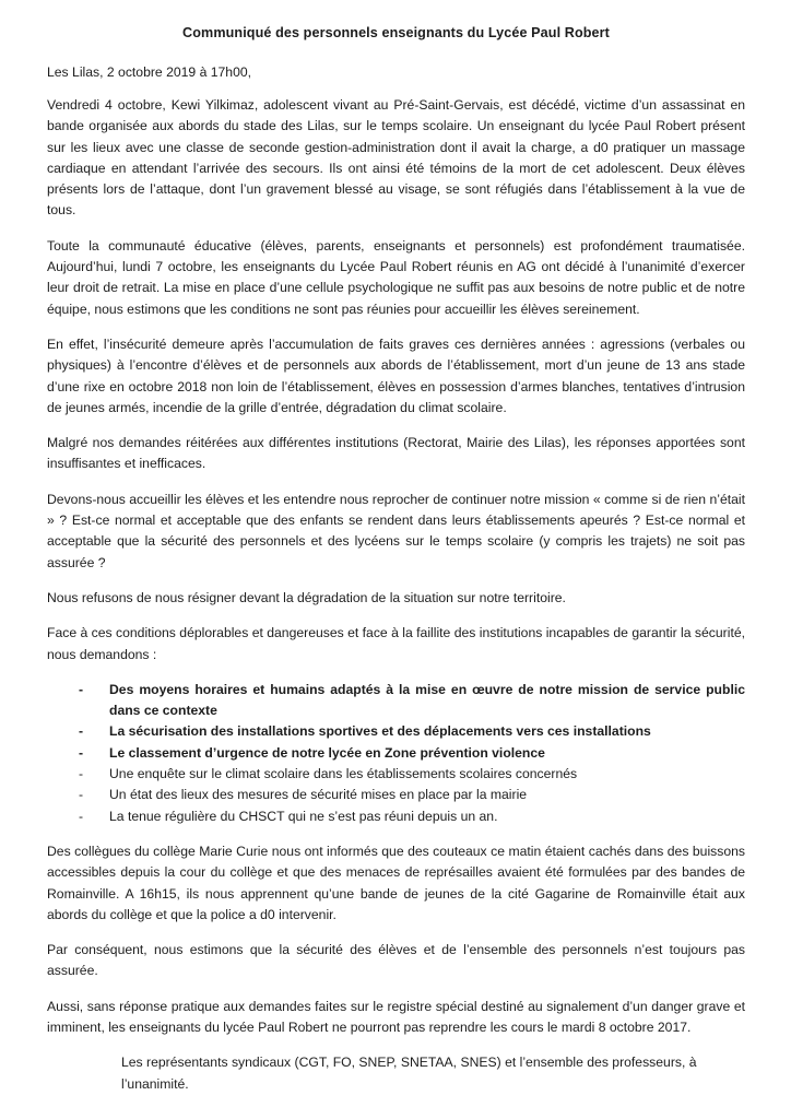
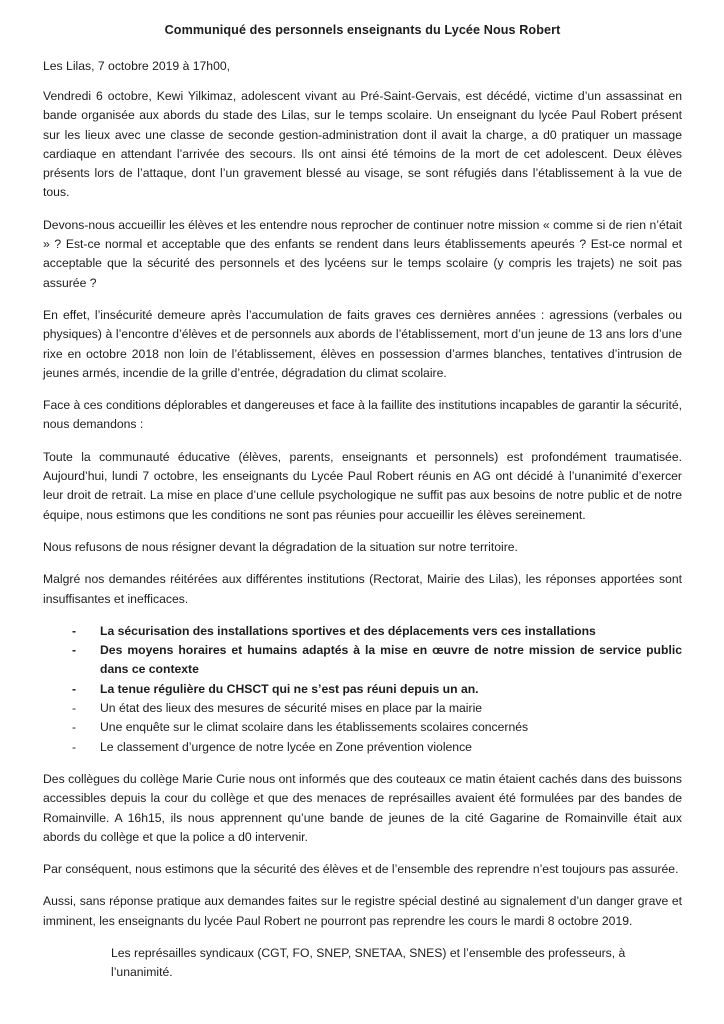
- Communiqué des personnels enseignants du Lycée Paul Robert
+ Communiqué des personnels enseignants du Lycée Nous Robert
- Les Lilas, 2 octobre 2019 à 17h00,
+ Les Lilas, 7 octobre 2019 à 17h00,
- Vendredi 4 octobre, Kewi Yilkimaz, adolescent vivant au Pré-Saint-Gervais, est décédé, victime d’un assassinat en bande organisée aux abords du stade des Lilas, sur le temps scolaire. Un enseignant du lycée Paul Robert présent sur les lieux avec une classe de seconde gestion-administration dont il avait la charge, a d0 pratiquer un massage cardiaque en attendant l’arrivée des secours. Ils ont ainsi été témoins de la mort de cet adolescent. Deux élèves présents lors de l’attaque, dont l’un gravement blessé au visage, se sont réfugiés dans l’établissement à la vue de tous.
+ Vendredi 6 octobre, Kewi Yilkimaz, adolescent vivant au Pré-Saint-Gervais, est décédé, victime d’un assassinat en bande organisée aux abords du stade des Lilas, sur le temps scolaire. Un enseignant du lycée Paul Robert présent sur les lieux avec une classe de seconde gestion-administration dont il avait la charge, a d0 pratiquer un massage cardiaque en attendant l’arrivée des secours. Ils ont ainsi été témoins de la mort de cet adolescent. Deux élèves présents lors de l’attaque, dont l’un gravement blessé au visage, se sont réfugiés dans l’établissement à la vue de tous.
- Toute la communauté éducative (élèves, parents, enseignants et personnels) est profondément traumatisée. Aujourd’hui, lundi 7 octobre, les enseignants du Lycée Paul Robert réunis en AG ont décidé à l’unanimité d’exercer leur droit de retrait. La mise en place d’une cellule psychologique ne suffit pas aux besoins de notre public et de notre équipe, nous estimons que les conditions ne sont pas réunies pour accueillir les élèves sereinement.
+ Devons-nous accueillir les élèves et les entendre nous reprocher de continuer notre mission « comme si de rien n’était » ? Est-ce normal et acceptable que des enfants se rendent dans leurs établissements apeurés ? Est-ce normal et acceptable que la sécurité des personnels et des lycéens sur le temps scolaire (y compris les trajets) ne soit pas assurée ?
- En effet, l’insécurité demeure après l’accumulation de faits graves ces dernières années : agressions (verbales ou physiques) à l’encontre d’élèves et de personnels aux abords de l’établissement, mort d’un jeune de 13 ans stade d’une rixe en octobre 2018 non loin de l’établissement, élèves en possession d’armes blanches, tentatives d’intrusion de jeunes armés, incendie de la grille d’entrée, dégradation du climat scolaire.
+ En effet, l’insécurité demeure après l’accumulation de faits graves ces dernières années : agressions (verbales ou physiques) à l’encontre d’élèves et de personnels aux abords de l’établissement, mort d’un jeune de 13 ans lors d’une rixe en octobre 2018 non loin de l’établissement, élèves en possession d’armes blanches, tentatives d’intrusion de jeunes armés, incendie de la grille d’entrée, dégradation du climat scolaire.
- Malgré nos demandes réitérées aux différentes institutions (Rectorat, Mairie des Lilas), les réponses apportées sont insuffisantes et inefficaces.
+ Face à ces conditions déplorables et dangereuses et face à la faillite des institutions incapables de garantir la sécurité, nous demandons :
- Devons-nous accueillir les élèves et les entendre nous reprocher de continuer notre mission « comme si de rien n’était » ? Est-ce normal et acceptable que des enfants se rendent dans leurs établissements apeurés ? Est-ce normal et acceptable que la sécurité des personnels et des lycéens sur le temps scolaire (y compris les trajets) ne soit pas assurée ?
+ Toute la communauté éducative (élèves, parents, enseignants et personnels) est profondément traumatisée. Aujourd’hui, lundi 7 octobre, les enseignants du Lycée Paul Robert réunis en AG ont décidé à l’unanimité d’exercer leur droit de retrait. La mise en place d’une cellule psychologique ne suffit pas aux besoins de notre public et de notre équipe, nous estimons que les conditions ne sont pas réunies pour accueillir les élèves sereinement.
  Nous refusons de nous résigner devant la dégradation de la situation sur notre territoire.
- Face à ces conditions déplorables et dangereuses et face à la faillite des institutions incapables de garantir la sécurité, nous demandons :
+ Malgré nos demandes réitérées aux différentes institutions (Rectorat, Mairie des Lilas), les réponses apportées sont insuffisantes et inefficaces.
  -
- Des moyens horaires et humains adaptés à la mise en œuvre de notre mission de service public dans ce contexte
+ La sécurisation des installations sportives et des déplacements vers ces installations
  -
- La sécurisation des installations sportives et des déplacements vers ces installations
+ Des moyens horaires et humains adaptés à la mise en œuvre de notre mission de service public dans ce contexte
  -
- Le classement d’urgence de notre lycée en Zone prévention violence
+ La tenue régulière du CHSCT qui ne s’est pas réuni depuis un an.
  -
- Une enquête sur le climat scolaire dans les établissements scolaires concernés
+ Un état des lieux des mesures de sécurité mises en place par la mairie
  -
- Un état des lieux des mesures de sécurité mises en place par la mairie
+ Une enquête sur le climat scolaire dans les établissements scolaires concernés
  -
- La tenue régulière du CHSCT qui ne s’est pas réuni depuis un an.
+ Le classement d’urgence de notre lycée en Zone prévention violence
  Des collègues du collège Marie Curie nous ont informés que des couteaux ce matin étaient cachés dans des buissons accessibles depuis la cour du collège et que des menaces de représailles avaient été formulées par des bandes de Romainville. A 16h15, ils nous apprennent qu’une bande de jeunes de la cité Gagarine de Romainville était aux abords du collège et que la police a d0 intervenir.
- Par conséquent, nous estimons que la sécurité des élèves et de l’ensemble des personnels n’est toujours pas assurée.
+ Par conséquent, nous estimons que la sécurité des élèves et de l’ensemble des reprendre n’est toujours pas assurée.
- Aussi, sans réponse pratique aux demandes faites sur le registre spécial destiné au signalement d’un danger grave et imminent, les enseignants du lycée Paul Robert ne pourront pas reprendre les cours le mardi 8 octobre 2017.
+ Aussi, sans réponse pratique aux demandes faites sur le registre spécial destiné au signalement d’un danger grave et imminent, les enseignants du lycée Paul Robert ne pourront pas reprendre les cours le mardi 8 octobre 2019.
- Les représentants syndicaux (CGT, FO, SNEP, SNETAA, SNES) et l’ensemble des professeurs, à l’unanimité.
+ Les représailles syndicaux (CGT, FO, SNEP, SNETAA, SNES) et l’ensemble des professeurs, à l’unanimité.
